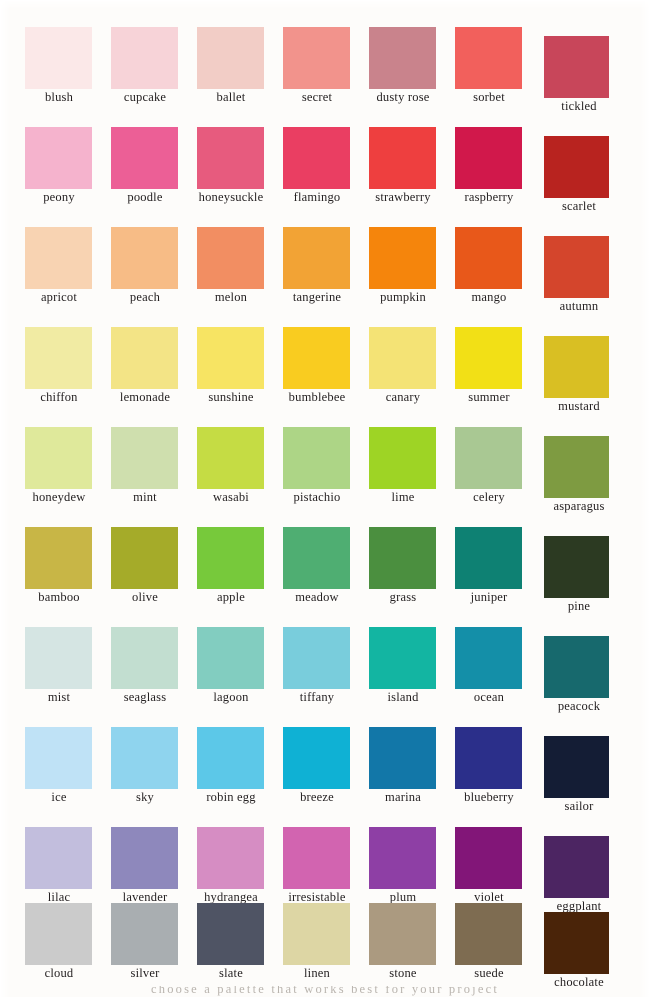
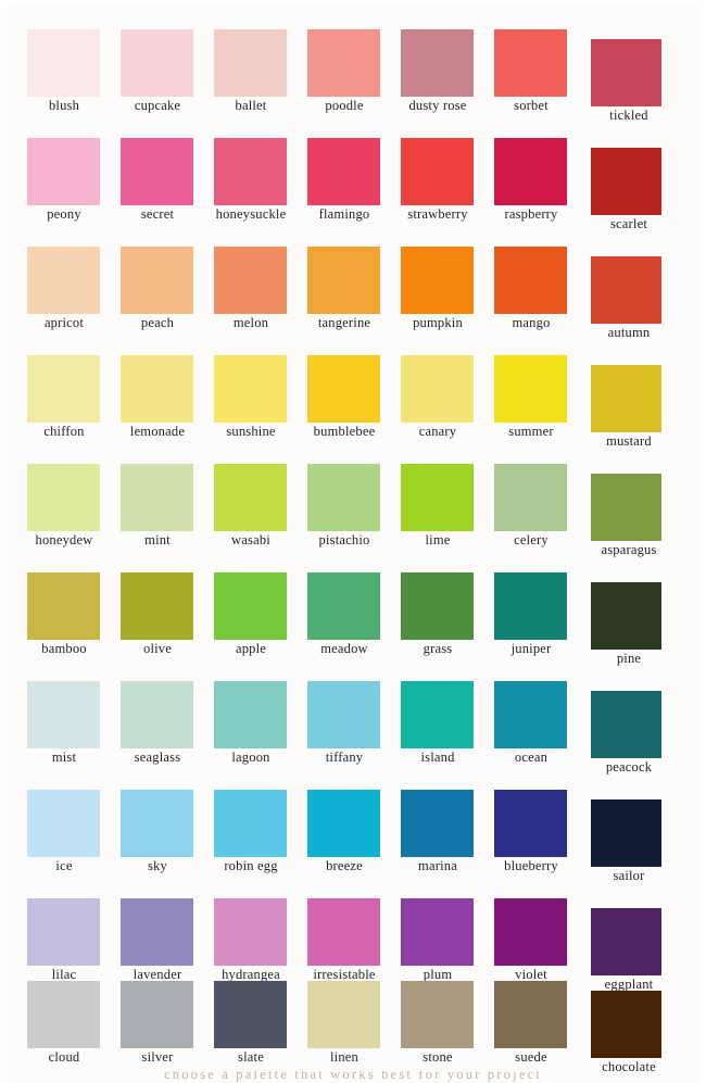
  blush
  cupcake
  ballet
- secret
+ poodle
  dusty rose
  sorbet
  tickled
  peony
- poodle
+ secret
  honeysuckle
  flamingo
  strawberry
  raspberry
  scarlet
  apricot
  peach
  melon
  tangerine
  pumpkin
  mango
  autumn
  chiffon
  lemonade
  sunshine
  bumblebee
  canary
  summer
  mustard
  honeydew
  mint
  wasabi
  pistachio
  lime
  celery
  asparagus
  bamboo
  olive
  apple
  meadow
  grass
  juniper
  pine
  mist
  seaglass
  lagoon
  tiffany
  island
  ocean
  peacock
  ice
  sky
  robin egg
  breeze
  marina
  blueberry
  sailor
  lilac
  lavender
  hydrangea
  irresistable
  plum
  violet
  eggplant
  cloud
  silver
  slate
  linen
  stone
  suede
  chocolate
  choose a palette that works best for your project
